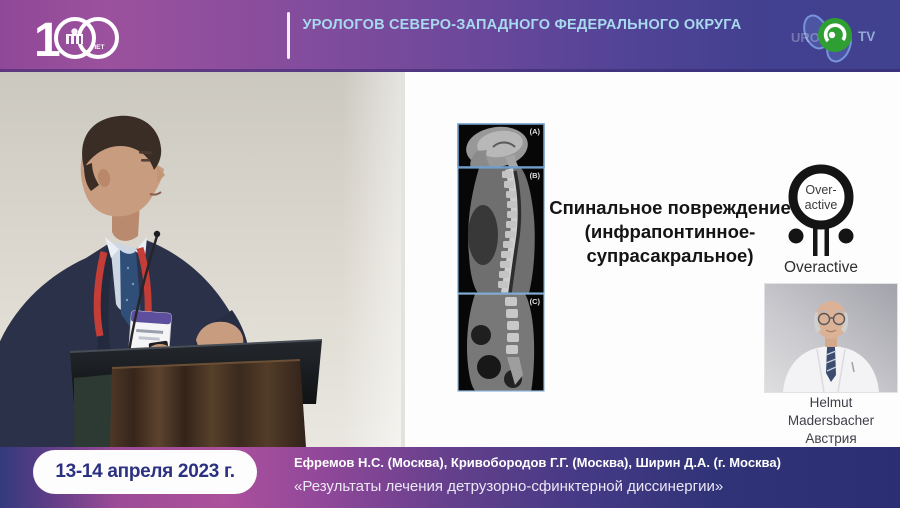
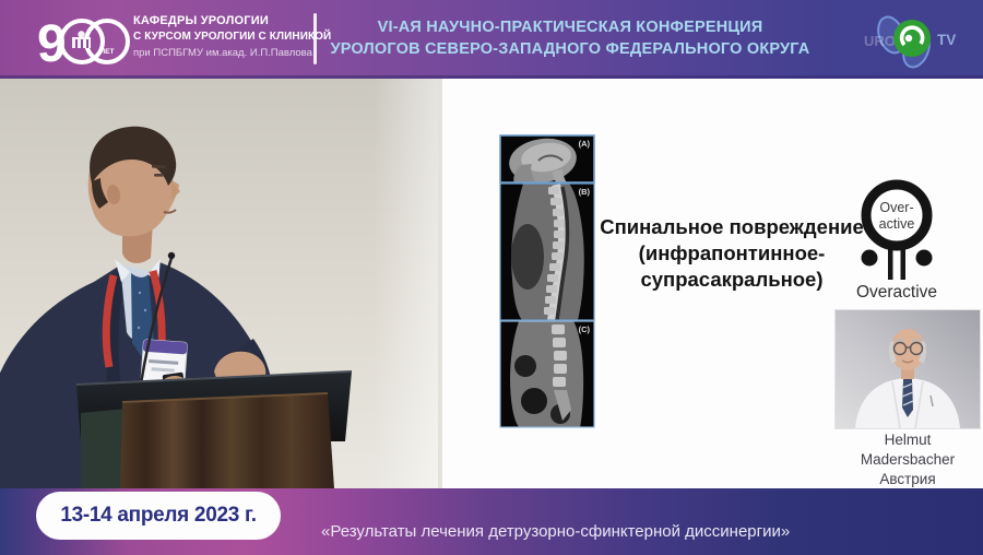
- 1
+ 9
+ КАФЕДРЫ УРОЛОГИИ
+ С КУРСОМ УРОЛОГИИ С КЛИНИКОЙ
+ при ПСПБГМУ им.акад. И.П.Павлова
+ VI-АЯ НАУЧНО-ПРАКТИЧЕСКАЯ КОНФЕРЕНЦИЯ
  УРОЛОГОВ СЕВЕРО-ЗАПАДНОГО ФЕДЕРАЛЬНОГО ОКРУГА
  URO
  TV
  (A)
  (B)
  (C)
  Спинальное повреждение
  (инфрапонтинное-
  супрасакральное)
  Over-
  active
  Overactive
  Helmut
  Madersbacher
  Австрия
  13-14 апреля 2023 г.
- Ефремов Н.С. (Москва), Кривобородов Г.Г. (Москва), Ширин Д.А. (г. Москва)
  «Результаты лечения детрузорно-сфинктерной диссинергии»
